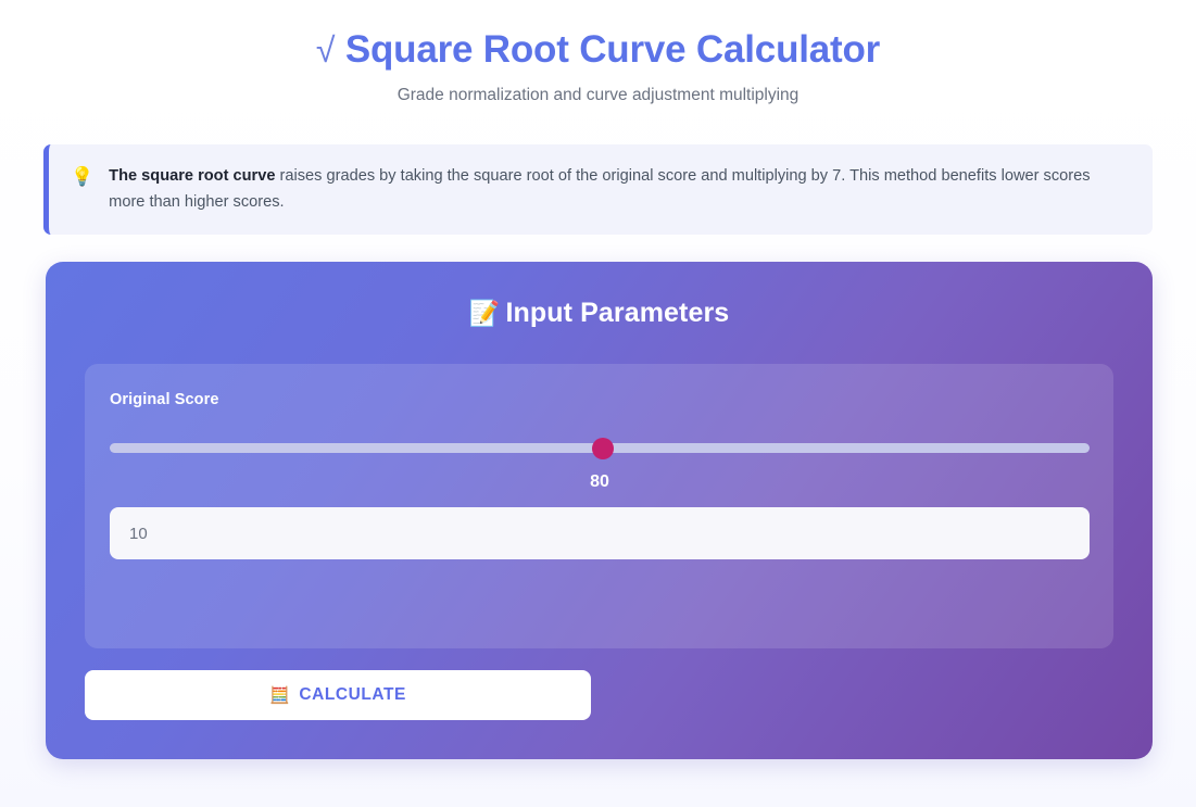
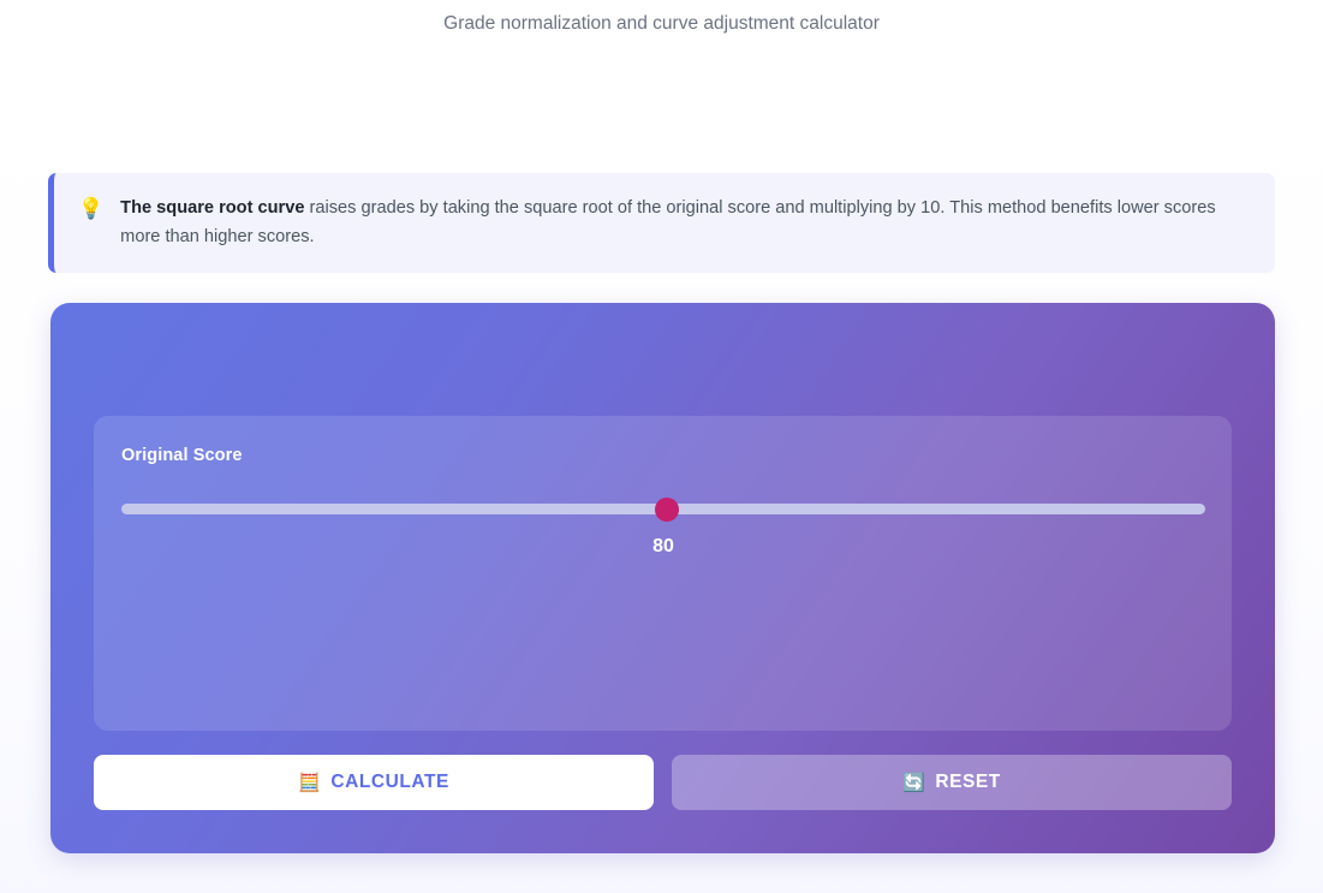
- √ Square Root Curve Calculator
- Grade normalization and curve adjustment multiplying
+ Grade normalization and curve adjustment calculator
  💡
- The square root curve raises grades by taking the square root of the original score and multiplying by 7. This method benefits lower scores more than higher scores.
+ The square root curve raises grades by taking the square root of the original score and multiplying by 10. This method benefits lower scores more than higher scores.
- 📝 Input Parameters
  Original Score
  80
- 10
  🧮
  CALCULATE
+ 🔄
+ RESET
